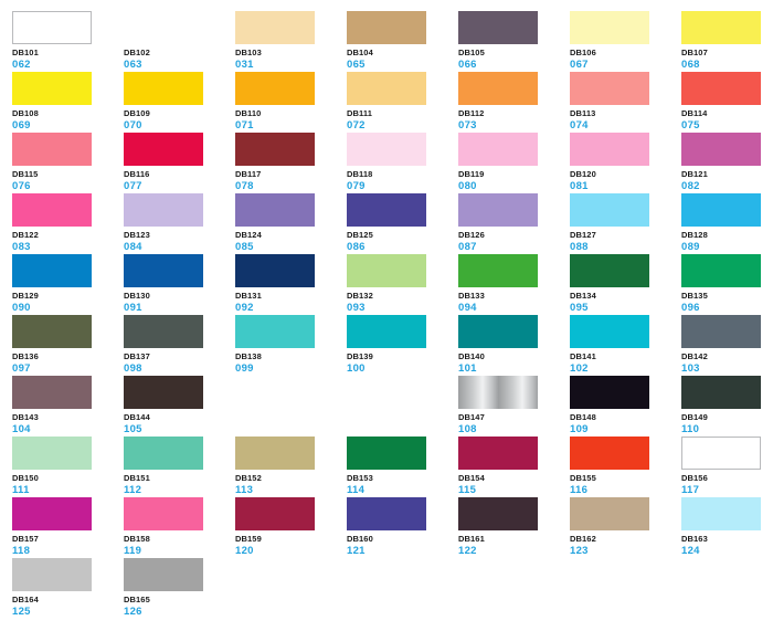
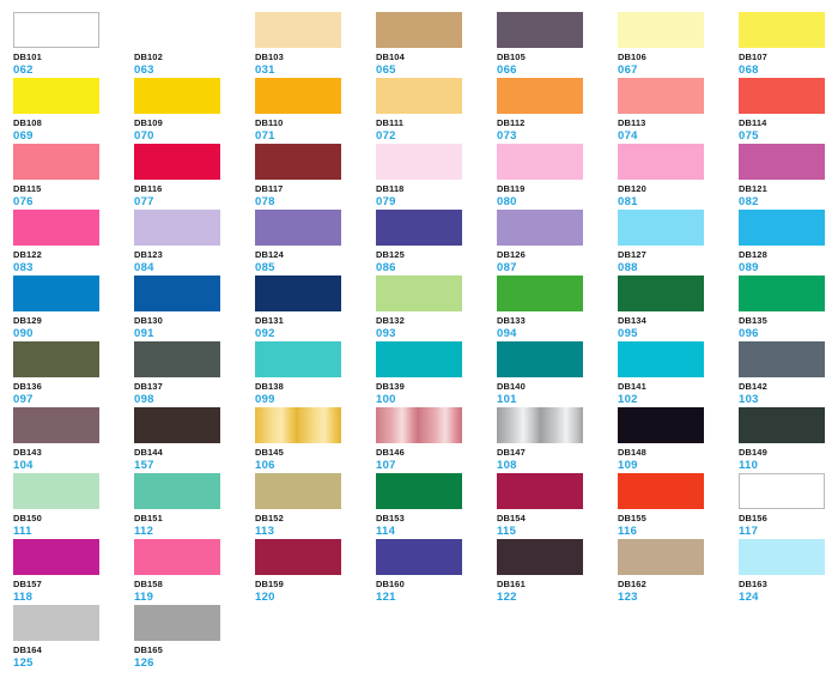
  DB101
  062
  DB102
  063
  DB103
  031
  DB104
  065
  DB105
  066
  DB106
  067
  DB107
  068
  DB108
  069
  DB109
  070
  DB110
  071
  DB111
  072
  DB112
  073
  DB113
  074
  DB114
  075
  DB115
  076
  DB116
  077
  DB117
  078
  DB118
  079
  DB119
  080
  DB120
  081
  DB121
  082
  DB122
  083
  DB123
  084
  DB124
  085
  DB125
  086
  DB126
  087
  DB127
  088
  DB128
  089
  DB129
  090
  DB130
  091
  DB131
  092
  DB132
  093
  DB133
  094
  DB134
  095
  DB135
  096
  DB136
  097
  DB137
  098
  DB138
  099
  DB139
  100
  DB140
  101
  DB141
  102
  DB142
  103
  DB143
  104
  DB144
- 105
+ 157
+ DB145
+ 106
+ DB146
+ 107
  DB147
  108
  DB148
  109
  DB149
  110
  DB150
  111
  DB151
  112
  DB152
  113
  DB153
  114
  DB154
  115
  DB155
  116
  DB156
  117
  DB157
  118
  DB158
  119
  DB159
  120
  DB160
  121
  DB161
  122
  DB162
  123
  DB163
  124
  DB164
  125
  DB165
  126
